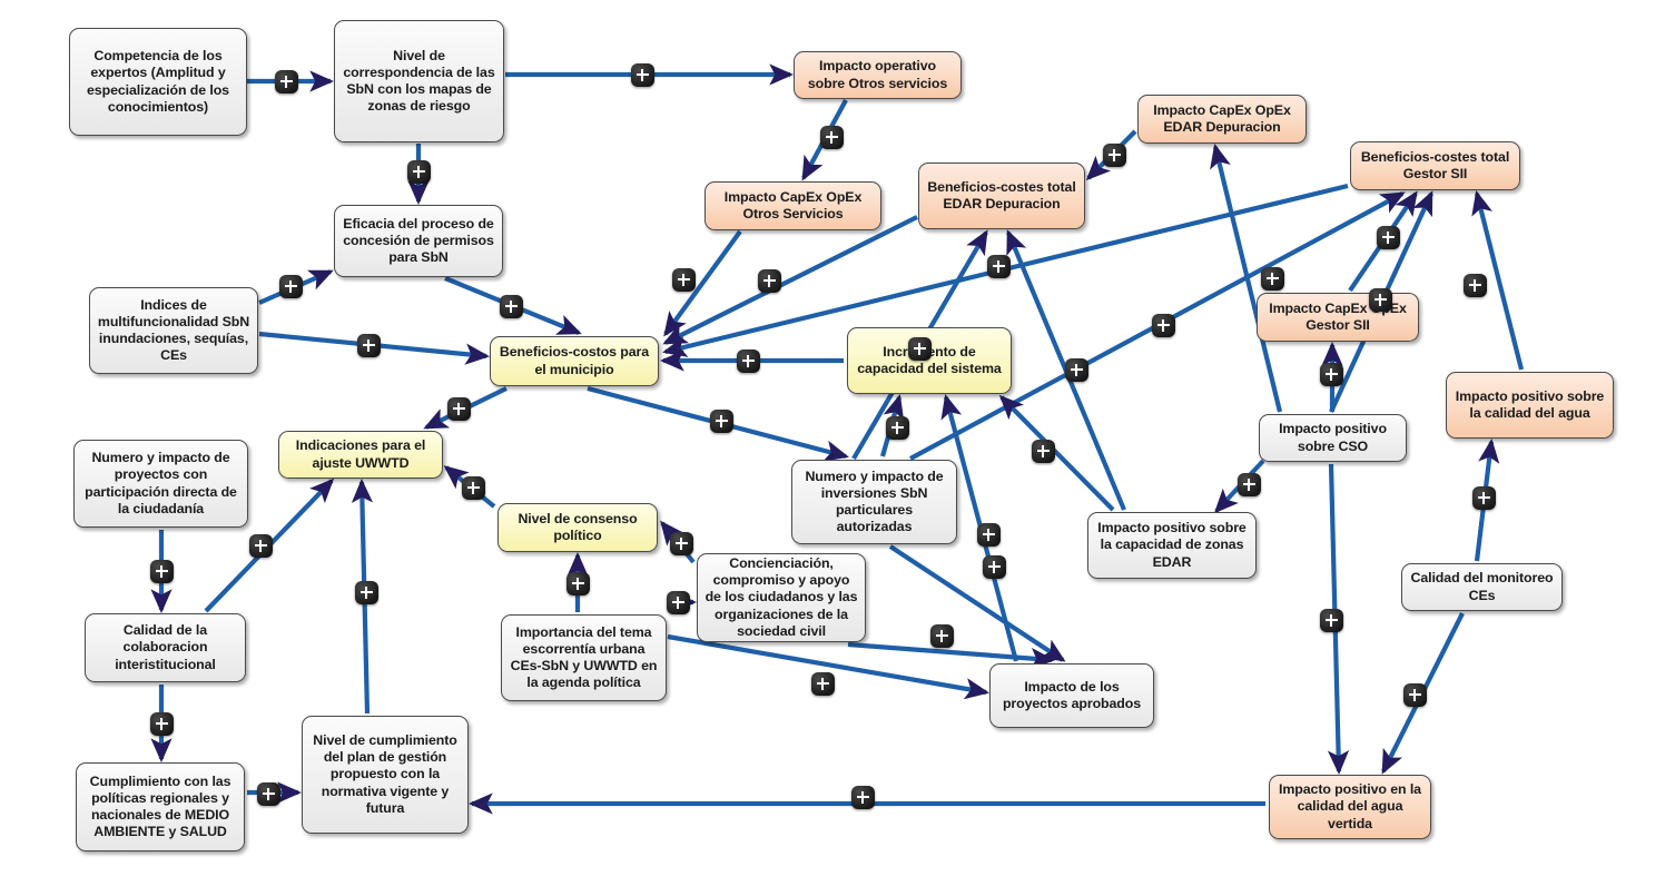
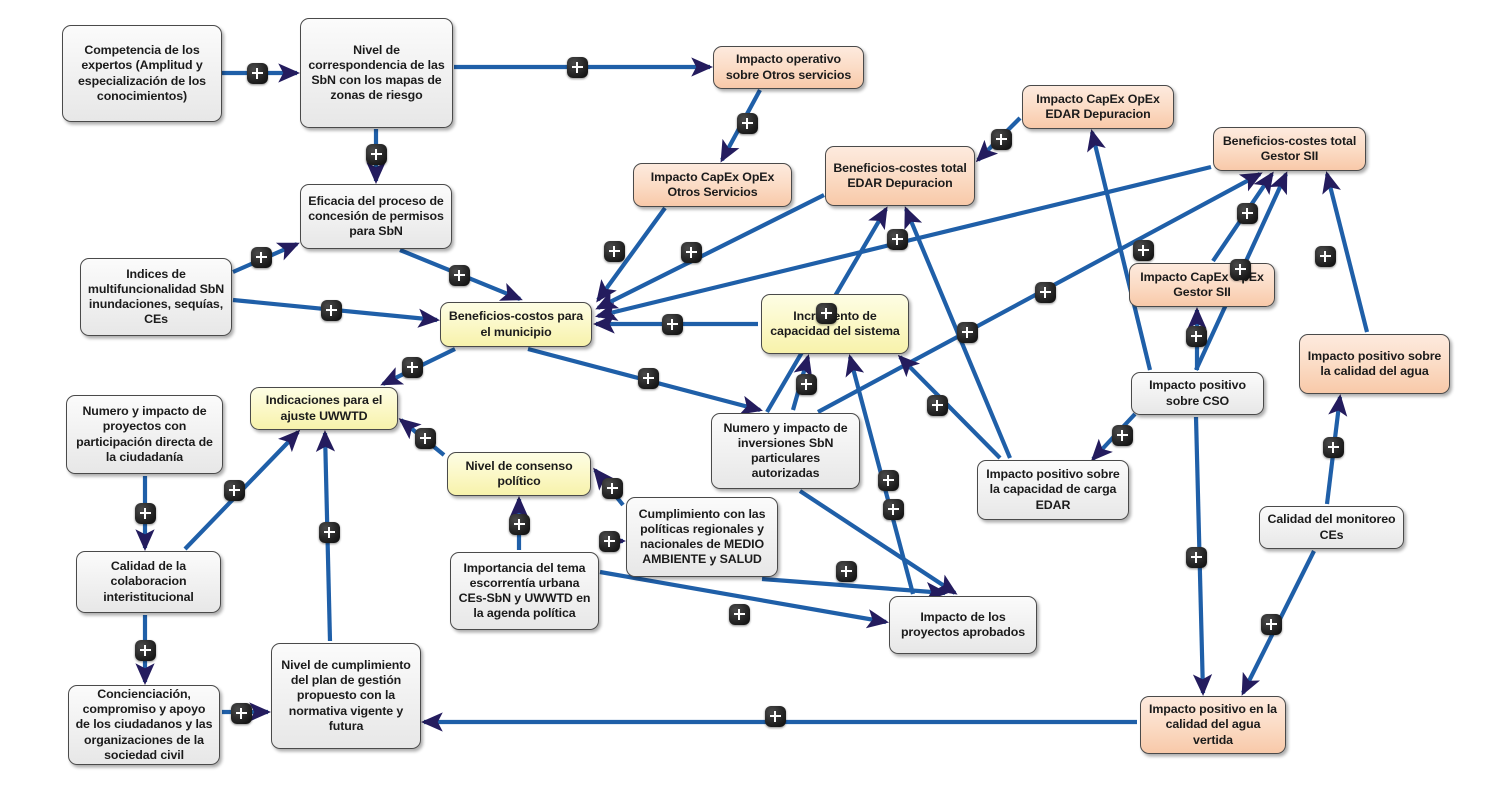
  Competencia de los expertos (Amplitud y especialización de los conocimientos)
  Nivel de correspondencia de las SbN con los mapas de zonas de riesgo
  Impacto operativo sobre Otros servicios
  Impacto CapEx OpEx EDAR Depuracion
  Beneficios-costes total Gestor SII
  Impacto CapEx OpEx Otros Servicios
  Beneficios-costes total EDAR Depuracion
  Eficacia del proceso de concesión de permisos para SbN
  Indices de multifuncionalidad SbN inundaciones, sequías, CEs
  Impacto CapExEx Gestor SII
  Beneficios-costos para el municipio
  Incrento de capacidad del sistema
  Impacto positivo sobre la calidad del agua
  Impacto positivo sobre CSO
  Numero y impacto de proyectos con participación directa de la ciudadanía
  Indicaciones para el ajuste UWWTD
  Numero y impacto de inversiones SbN particulares autorizadas
- Impacto positivo sobre la capacidad de zonas EDAR
+ Impacto positivo sobre la capacidad de carga EDAR
  Nivel de consenso político
- Concienciación, compromiso y apoyo de los ciudadanos y las organizaciones de la sociedad civil
+ Cumplimiento con las políticas regionales y nacionales de MEDIO AMBIENTE y SALUD
  Calidad del monitoreo CEs
  Calidad de la colaboracion interistitucional
  Importancia del tema escorrentía urbana CEs-SbN y UWWTD en la agenda política
  Impacto de los proyectos aprobados
  Nivel de cumplimiento del plan de gestión propuesto con la normativa vigente y futura
  Impacto positivo en la calidad del agua vertida
- Cumplimiento con las políticas regionales y nacionales de MEDIO AMBIENTE y SALUD
+ Concienciación, compromiso y apoyo de los ciudadanos y las organizaciones de la sociedad civil
